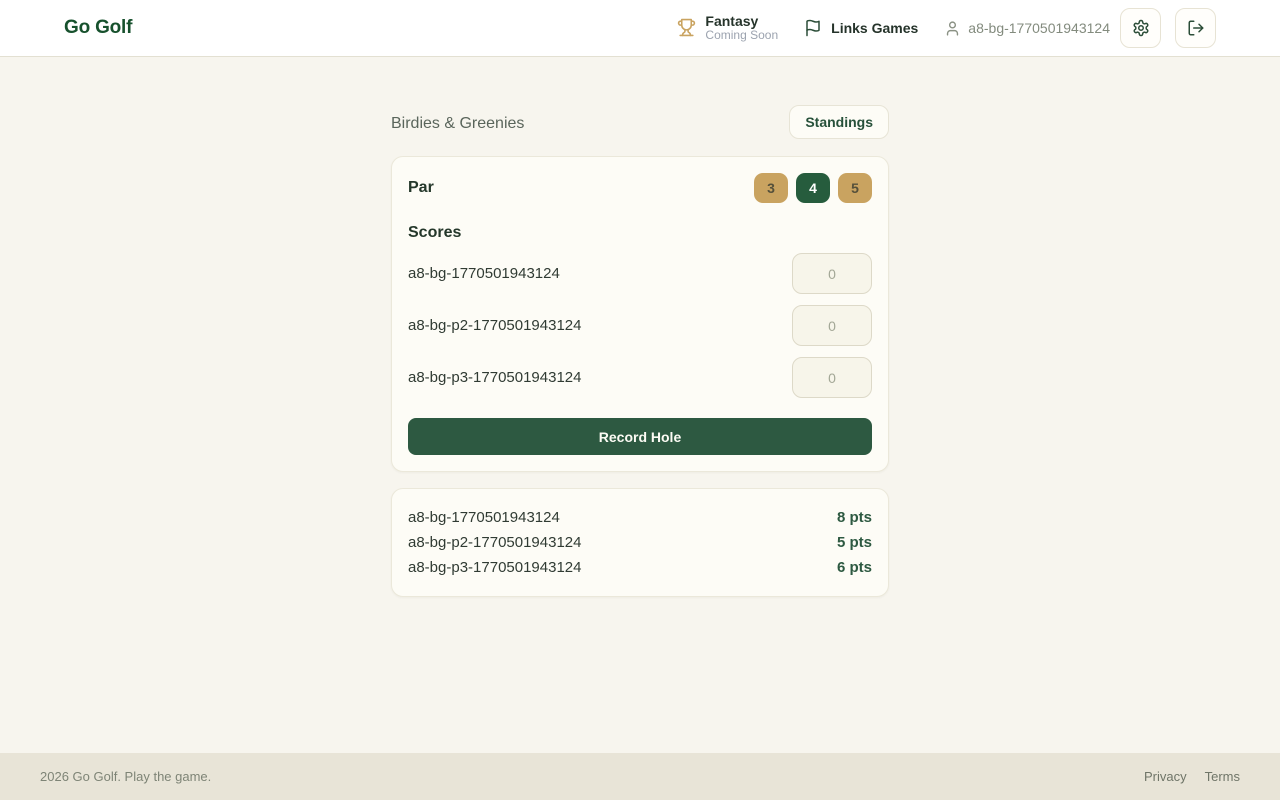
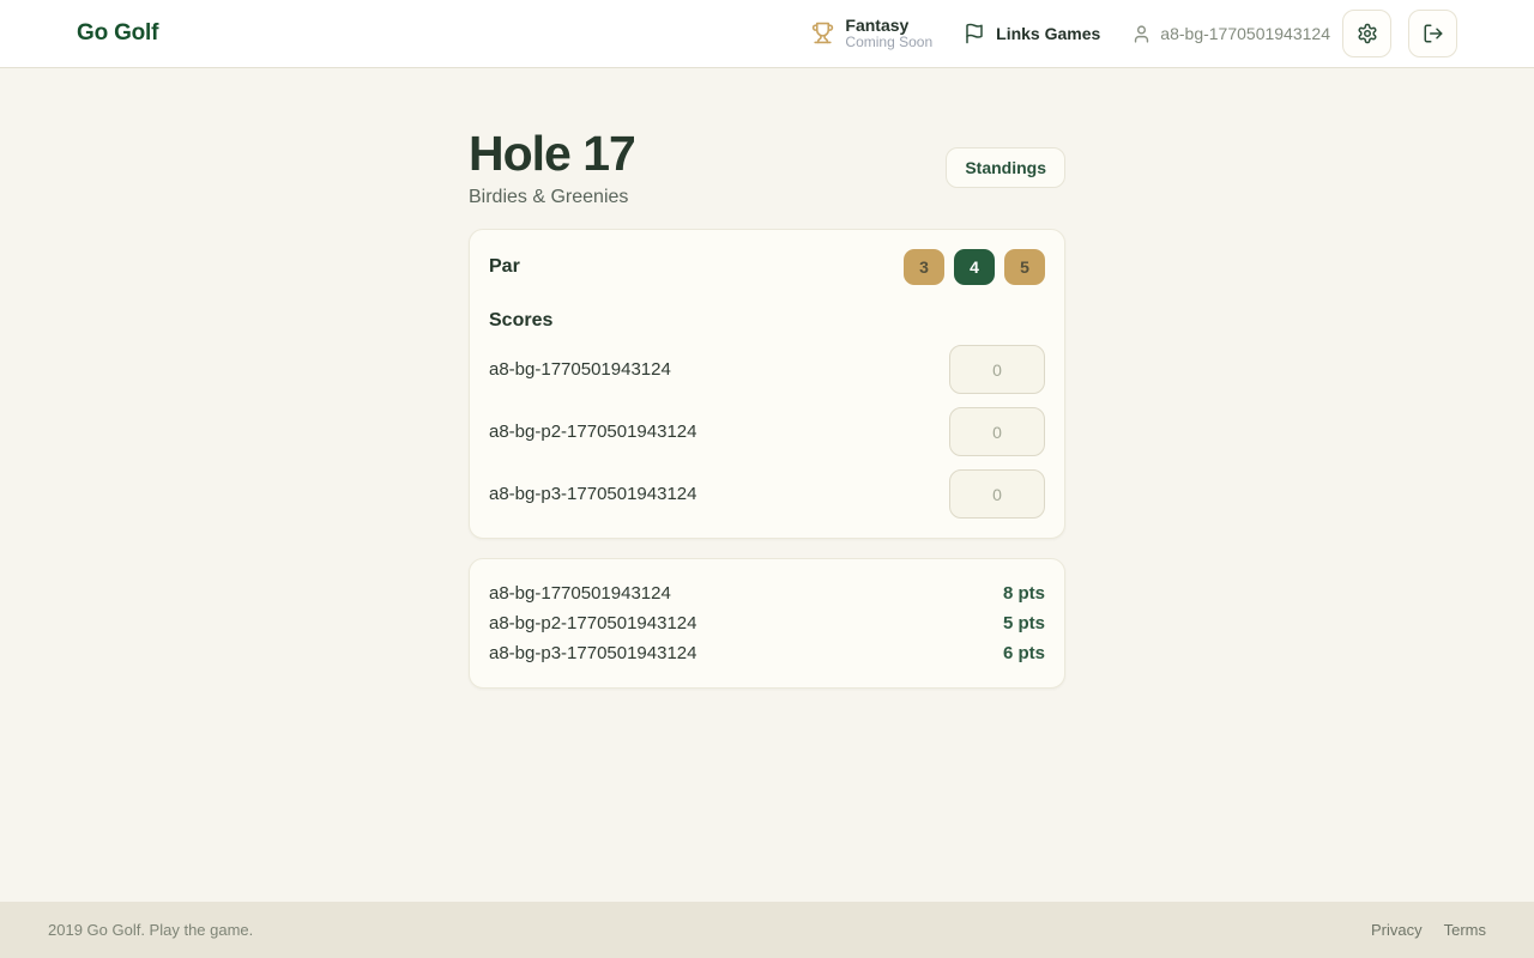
  Go Golf
  Fantasy
  Coming Soon
  Links Games
  a8-bg-1770501943124
+ Hole 17
  Birdies & Greenies
  Standings
  Par
  3
  4
  5
  Scores
  a8-bg-1770501943124
  0
  a8-bg-p2-1770501943124
  0
  a8-bg-p3-1770501943124
  0
- Record Hole
  a8-bg-1770501943124
  8 pts
  a8-bg-p2-1770501943124
  5 pts
  a8-bg-p3-1770501943124
  6 pts
- 2026 Go Golf. Play the game.
+ 2019 Go Golf. Play the game.
  Privacy
  Terms
